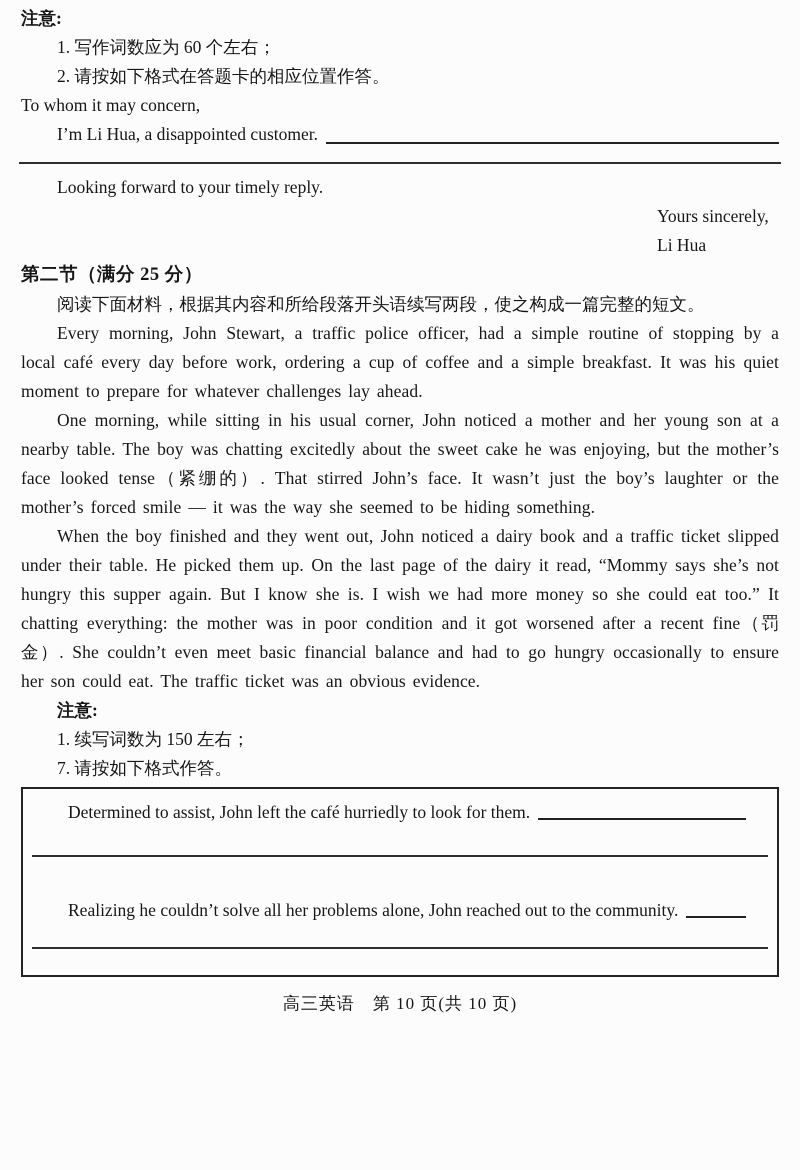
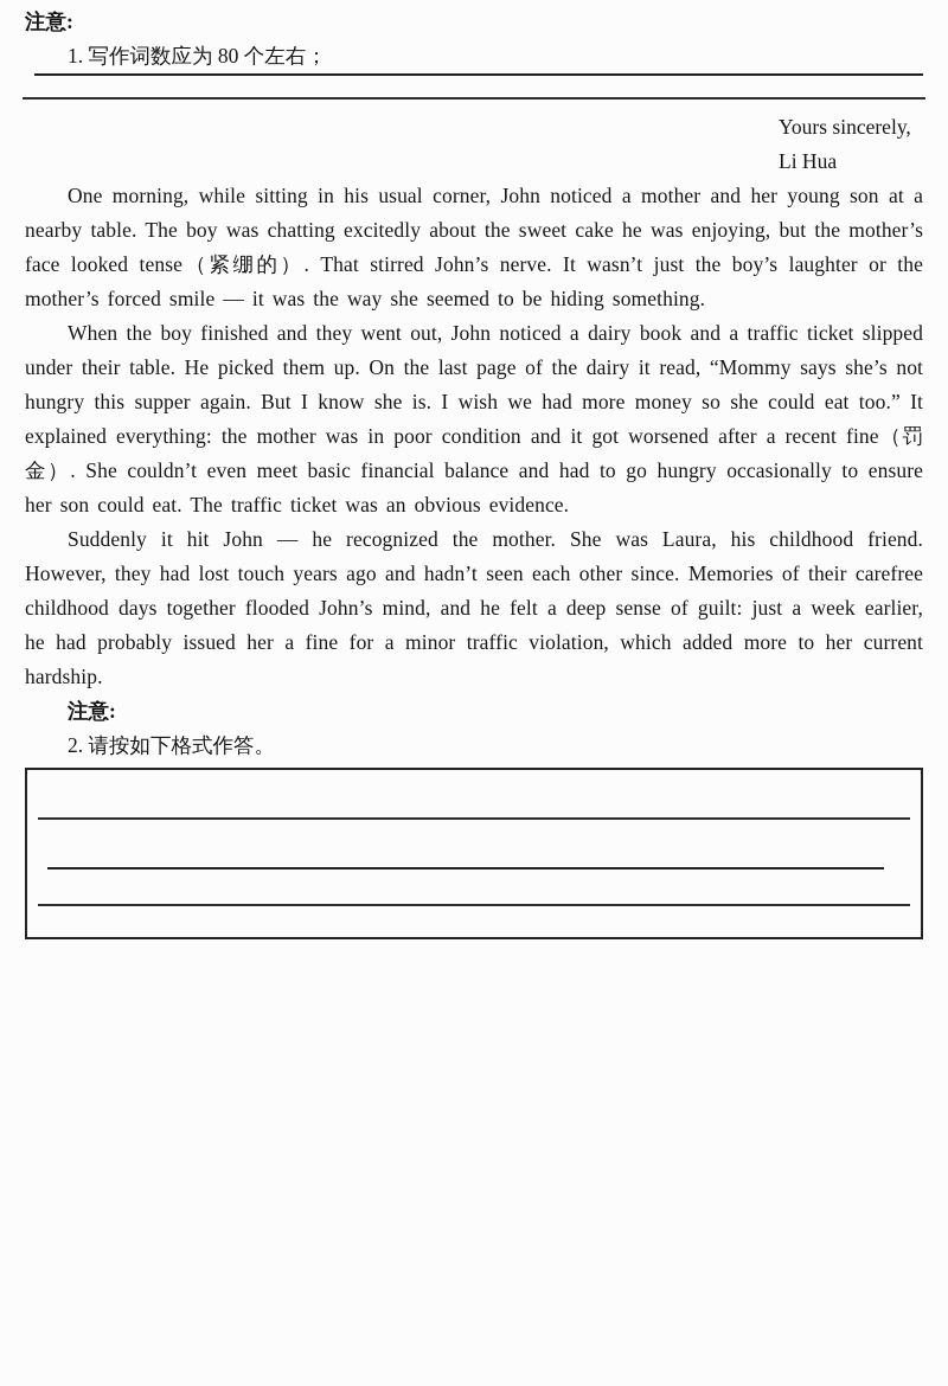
  注意:
- 1. 写作词数应为 60 个左右；
+ 1. 写作词数应为 80 个左右；
- 2. 请按如下格式在答题卡的相应位置作答。
- To whom it may concern,
- I’m Li Hua, a disappointed customer.
- Looking forward to your timely reply.
  Yours sincerely,
  Li Hua
- 第二节（满分 25 分）
- 阅读下面材料，根据其内容和所给段落开头语续写两段，使之构成一篇完整的短文。
- Every morning, John Stewart, a traffic police officer, had a simple routine of stopping by a local café every day before work, ordering a cup of coffee and a simple breakfast. It was his quiet moment to prepare for whatever challenges lay ahead.
- One morning, while sitting in his usual corner, John noticed a mother and her young son at a nearby table. The boy was chatting excitedly about the sweet cake he was enjoying, but the mother’s face looked tense（紧绷的）. That stirred John’s face. It wasn’t just the boy’s laughter or the mother’s forced smile — it was the way she seemed to be hiding something.
+ One morning, while sitting in his usual corner, John noticed a mother and her young son at a nearby table. The boy was chatting excitedly about the sweet cake he was enjoying, but the mother’s face looked tense（紧绷的）. That stirred John’s nerve. It wasn’t just the boy’s laughter or the mother’s forced smile — it was the way she seemed to be hiding something.
- When the boy finished and they went out, John noticed a dairy book and a traffic ticket slipped under their table. He picked them up. On the last page of the dairy it read, “Mommy says she’s not hungry this supper again. But I know she is. I wish we had more money so she could eat too.” It chatting everything: the mother was in poor condition and it got worsened after a recent fine（罚金）. She couldn’t even meet basic financial balance and had to go hungry occasionally to ensure her son could eat. The traffic ticket was an obvious evidence.
+ When the boy finished and they went out, John noticed a dairy book and a traffic ticket slipped under their table. He picked them up. On the last page of the dairy it read, “Mommy says she’s not hungry this supper again. But I know she is. I wish we had more money so she could eat too.” It explained everything: the mother was in poor condition and it got worsened after a recent fine（罚金）. She couldn’t even meet basic financial balance and had to go hungry occasionally to ensure her son could eat. The traffic ticket was an obvious evidence.
+ Suddenly it hit John — he recognized the mother. She was Laura, his childhood friend. However, they had lost touch years ago and hadn’t seen each other since. Memories of their carefree childhood days together flooded John’s mind, and he felt a deep sense of guilt: just a week earlier, he had probably issued her a fine for a minor traffic violation, which added more to her current hardship.
  注意:
- 1. 续写词数为 150 左右；
- 7. 请按如下格式作答。
+ 2. 请按如下格式作答。
- Determined to assist, John left the café hurriedly to look for them.
- Realizing he couldn’t solve all her problems alone, John reached out to the community.
- 高三英语 第 10 页(共 10 页)
